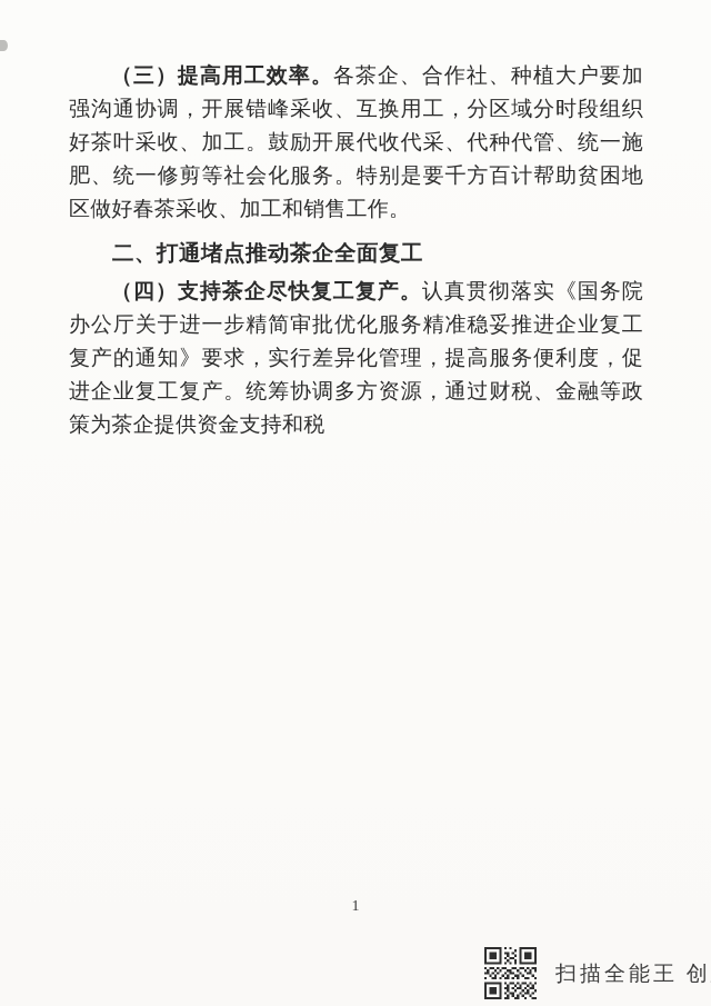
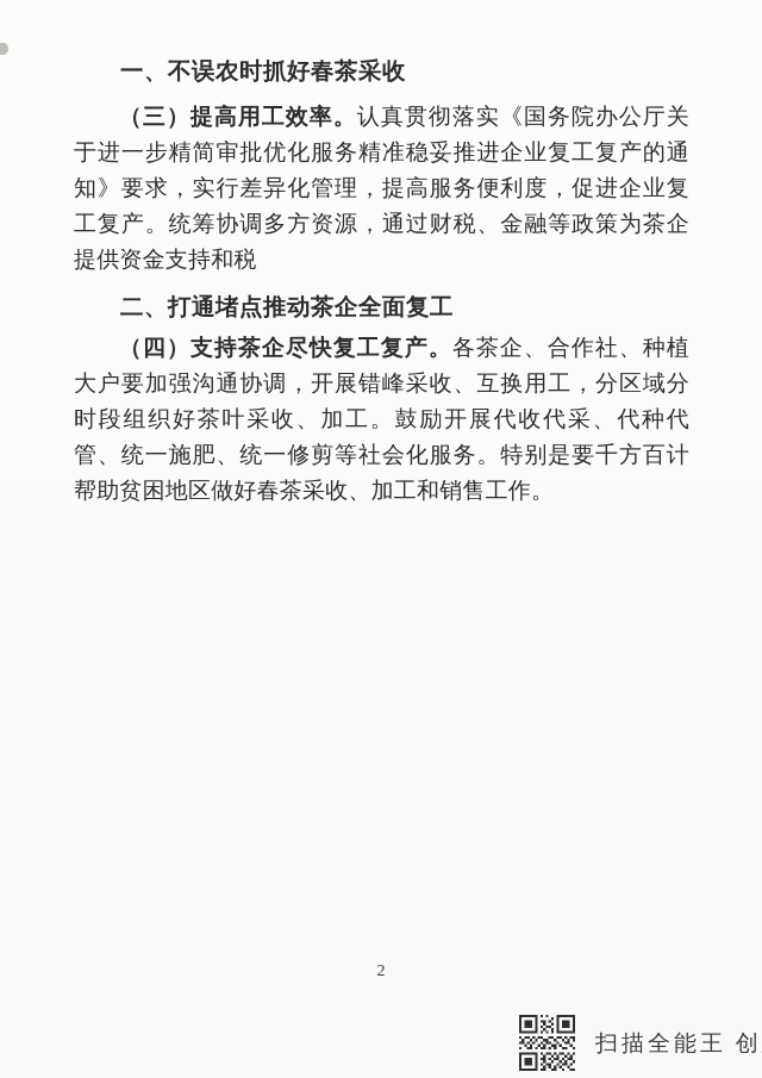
+ 一、不误农时抓好春茶采收
- （三）提高用工效率。各茶企、合作社、种植大户要加强沟通协调，开展错峰采收、互换用工，分区域分时段组织好茶叶采收、加工。鼓励开展代收代采、代种代管、统一施肥、统一修剪等社会化服务。特别是要千方百计帮助贫困地区做好春茶采收、加工和销售工作。
+ （三）提高用工效率。认真贯彻落实《国务院办公厅关于进一步精简审批优化服务精准稳妥推进企业复工复产的通知》要求，实行差异化管理，提高服务便利度，促进企业复工复产。统筹协调多方资源，通过财税、金融等政策为茶企提供资金支持和税
  二、打通堵点推动茶企全面复工
- （四）支持茶企尽快复工复产。认真贯彻落实《国务院办公厅关于进一步精简审批优化服务精准稳妥推进企业复工复产的通知》要求，实行差异化管理，提高服务便利度，促进企业复工复产。统筹协调多方资源，通过财税、金融等政策为茶企提供资金支持和税
+ （四）支持茶企尽快复工复产。各茶企、合作社、种植大户要加强沟通协调，开展错峰采收、互换用工，分区域分时段组织好茶叶采收、加工。鼓励开展代收代采、代种代管、统一施肥、统一修剪等社会化服务。特别是要千方百计帮助贫困地区做好春茶采收、加工和销售工作。
- 1
+ 2
  扫描全能王 创
